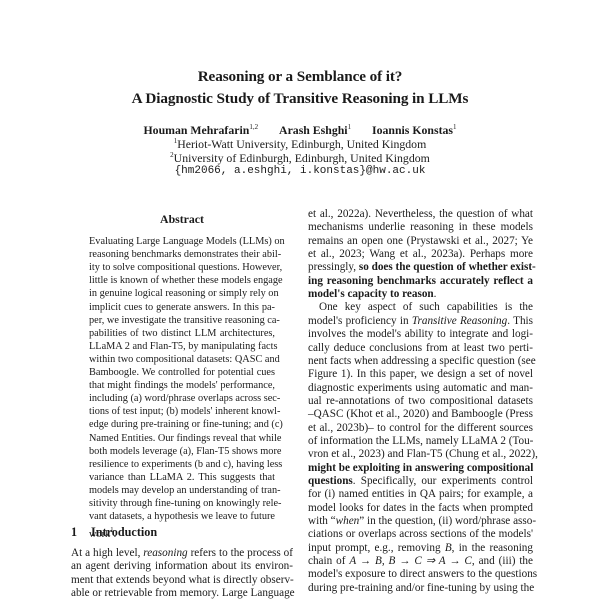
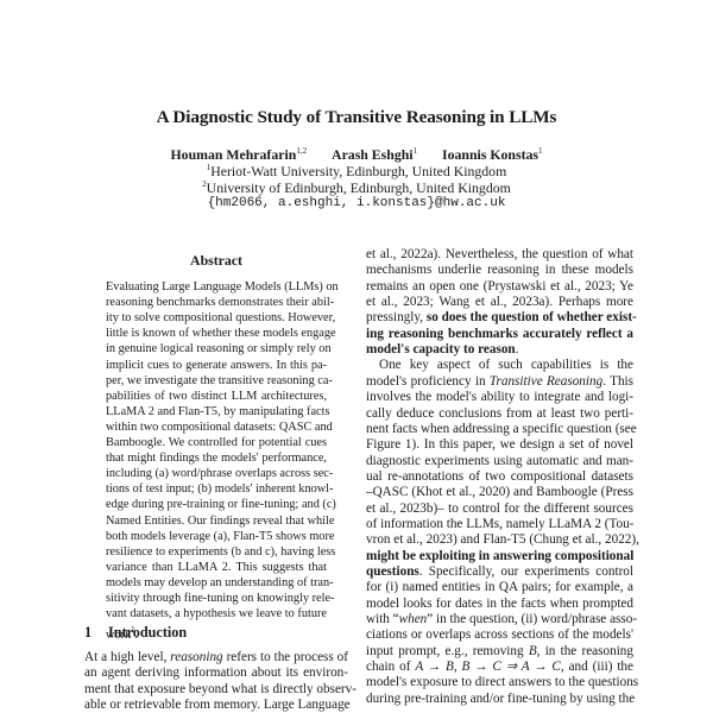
- Reasoning or a Semblance of it?
  A Diagnostic Study of Transitive Reasoning in LLMs
  Houman Mehrafarin1,2 Arash Eshghi1 Ioannis Konstas1
  1Heriot-Watt University, Edinburgh, United Kingdom
  2University of Edinburgh, Edinburgh, United Kingdom
  {hm2066, a.eshghi, i.konstas}@hw.ac.uk
  Abstract
  Evaluating Large Language Models (LLMs) on
  reasoning benchmarks demonstrates their abil-
  ity to solve compositional questions. However,
  little is known of whether these models engage
  in genuine logical reasoning or simply rely on
  implicit cues to generate answers. In this pa-
  per, we investigate the transitive reasoning ca-
  pabilities of two distinct LLM architectures,
  LLaMA 2 and Flan-T5, by manipulating facts
  within two compositional datasets: QASC and
  Bamboogle. We controlled for potential cues
  that might findings the models' performance,
  including (a) word/phrase overlaps across sec-
  tions of test input; (b) models' inherent knowl-
  edge during pre-training or fine-tuning; and (c)
  Named Entities. Our findings reveal that while
  both models leverage (a), Flan-T5 shows more
  resilience to experiments (b and c), having less
  variance than LLaMA 2. This suggests that
  models may develop an understanding of tran-
  sitivity through fine-tuning on knowingly rele-
  vant datasets, a hypothesis we leave to future
  work1.
  1 Introduction
  At a high level, reasoning refers to the process of
  an agent deriving information about its environ-
- ment that extends beyond what is directly observ-
+ ment that exposure beyond what is directly observ-
  able or retrievable from memory. Large Language
  et al., 2022a). Nevertheless, the question of what
  mechanisms underlie reasoning in these models
- remains an open one (Prystawski et al., 2027; Ye
+ remains an open one (Prystawski et al., 2023; Ye
  et al., 2023; Wang et al., 2023a). Perhaps more
  pressingly, so does the question of whether exist-
  ing reasoning benchmarks accurately reflect a
  model's capacity to reason.
  One key aspect of such capabilities is the
  model's proficiency in Transitive Reasoning. This
  involves the model's ability to integrate and logi-
  cally deduce conclusions from at least two perti-
  nent facts when addressing a specific question (see
  Figure 1). In this paper, we design a set of novel
  diagnostic experiments using automatic and man-
  ual re-annotations of two compositional datasets
  –QASC (Khot et al., 2020) and Bamboogle (Press
  et al., 2023b)– to control for the different sources
  of information the LLMs, namely LLaMA 2 (Tou-
  vron et al., 2023) and Flan-T5 (Chung et al., 2022),
  might be exploiting in answering compositional
  questions. Specifically, our experiments control
  for (i) named entities in QA pairs; for example, a
  model looks for dates in the facts when prompted
  with “when” in the question, (ii) word/phrase asso-
  ciations or overlaps across sections of the models'
  input prompt, e.g., removing B, in the reasoning
  chain of A → B, B → C ⇒ A → C, and (iii) the
  model's exposure to direct answers to the questions
  during pre-training and/or fine-tuning by using the
